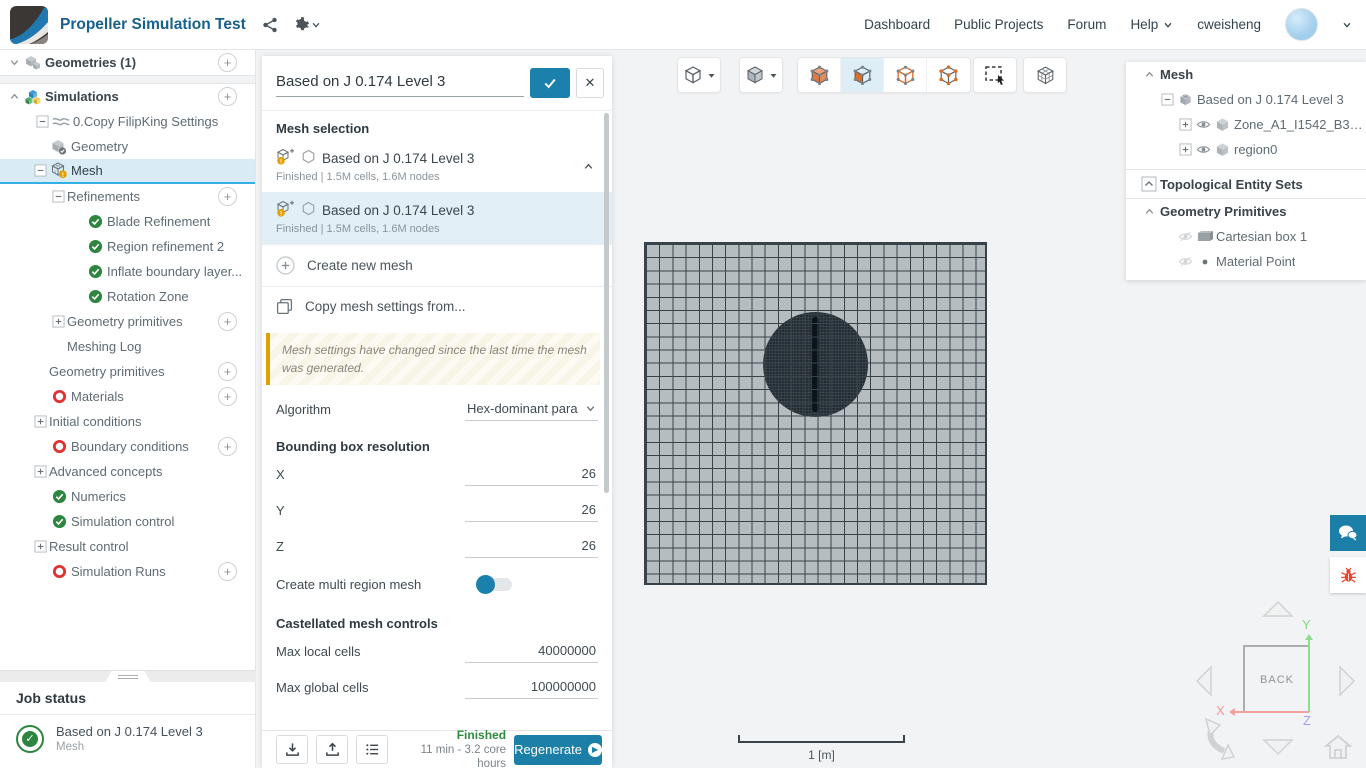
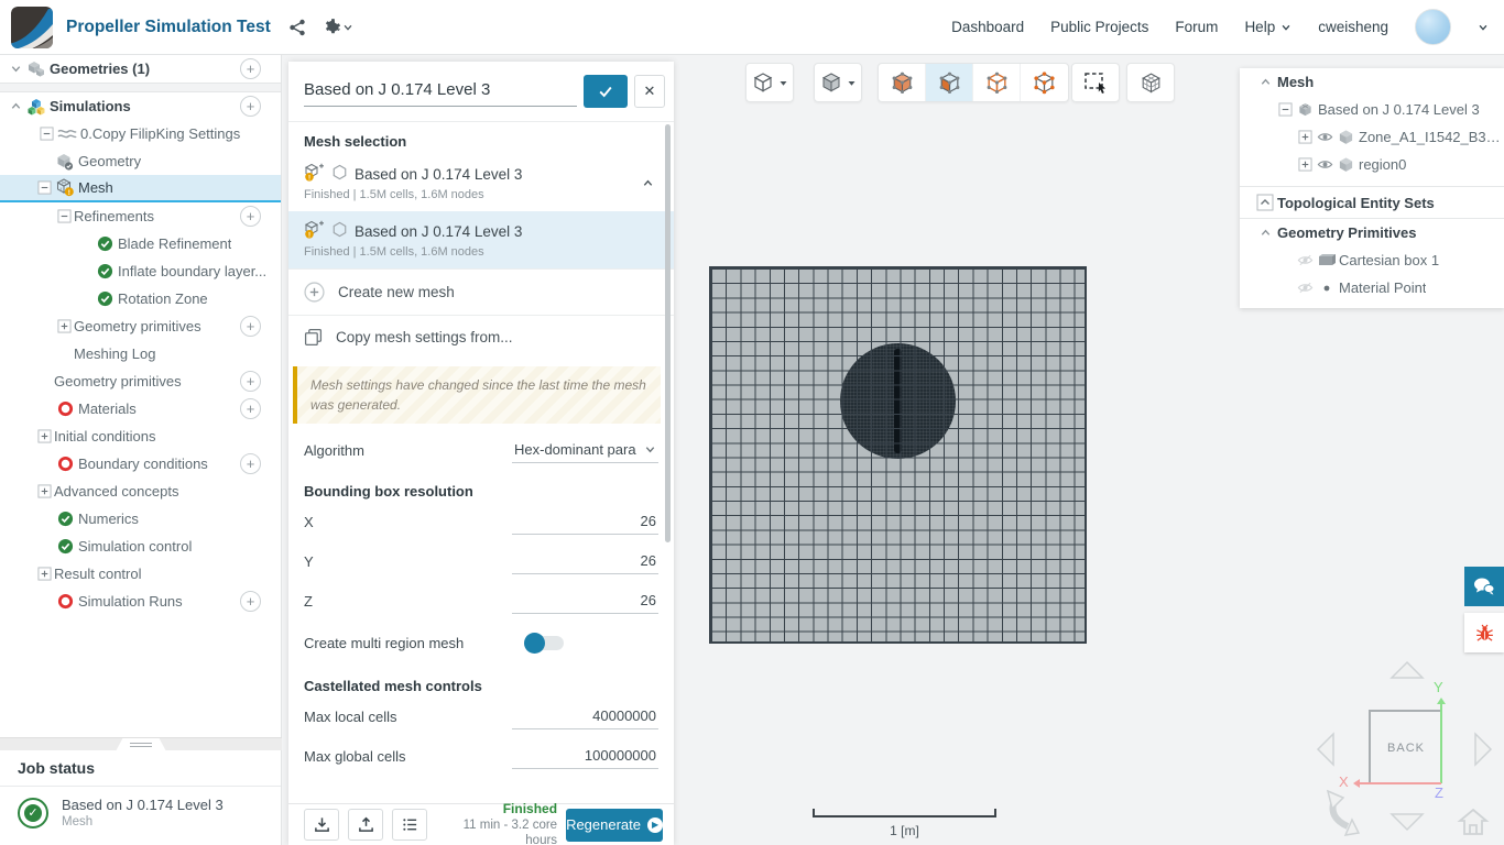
  Propeller Simulation Test
  Dashboard
  Public Projects
  Forum
  Help
  cweisheng
  Geometries (1)
  +
  Simulations
  +
  0.Copy FilipKing Settings
  Geometry
  Mesh
  Refinements
  +
  Blade Refinement
- Region refinement 2
  Inflate boundary layer...
  Rotation Zone
  Geometry primitives
  +
  Meshing Log
  Geometry primitives
  +
  Materials
  +
  Initial conditions
  Boundary conditions
  +
  Advanced concepts
  Numerics
  Simulation control
  Result control
  Simulation Runs
  +
  Job status
  ✓
  Based on J 0.174 Level 3
  Mesh
  Based on J 0.174 Level 3
  ✕
  Mesh selection
  Based on J 0.174 Level 3
  Finished | 1.5M cells, 1.6M nodes
  Based on J 0.174 Level 3
  Finished | 1.5M cells, 1.6M nodes
  Create new mesh
  Copy mesh settings from...
  Mesh settings have changed since the last time the mesh was generated.
  Algorithm
  Hex-dominant para
  Bounding box resolution
  X
  26
  Y
  26
  Z
  26
  Create multi region mesh
  Castellated mesh controls
  Max local cells
  40000000
  Max global cells
  100000000
  Finished
  11 min - 3.2 core hours
  Regenerate
  ▶
  1 [m]
  Mesh
  Based on J 0.174 Level 3
  Zone_A1_I1542_B3_..
  region0
  Topological Entity Sets
  Geometry Primitives
  Cartesian box 1
  Material Point
  BACK
  Y
  X
  Z
